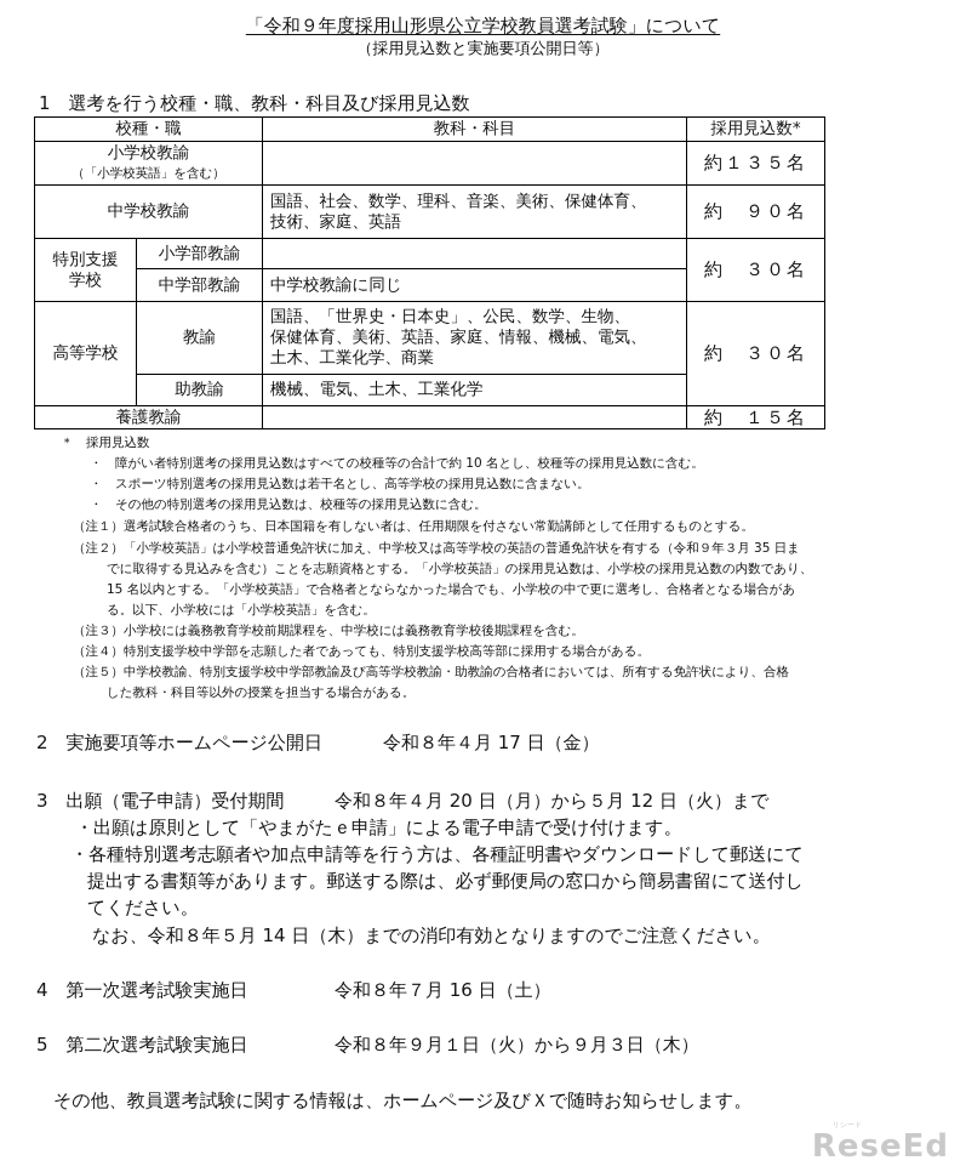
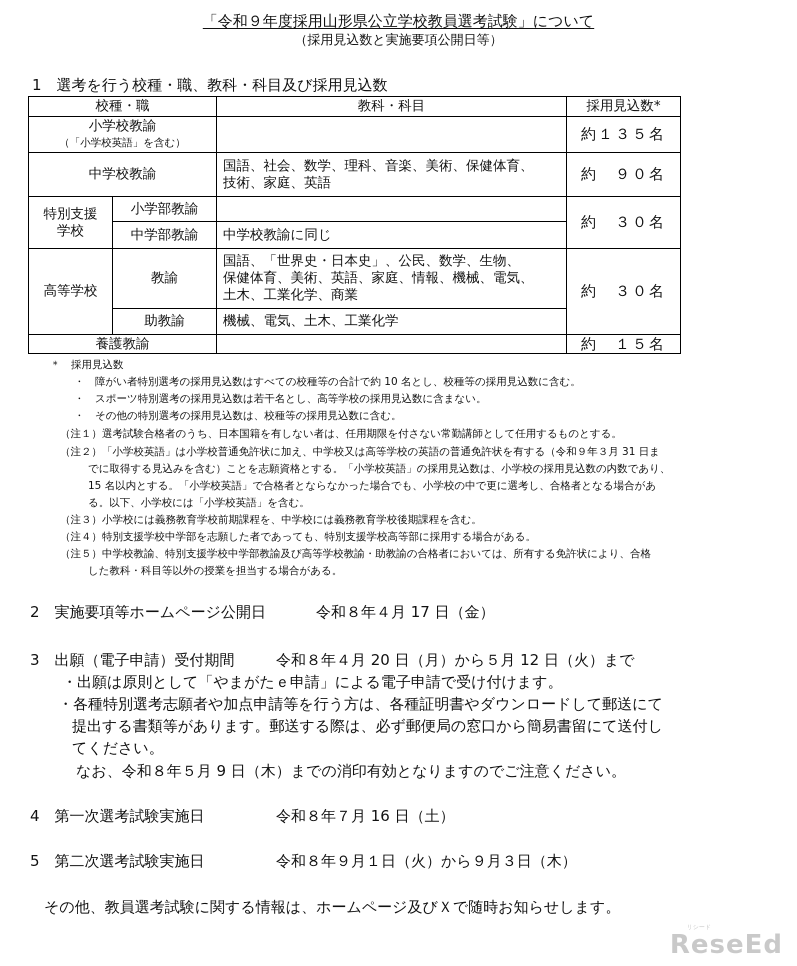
  「令和９年度採用山形県公立学校教員選考試験」について
  （採用見込数と実施要項公開日等）
  1 選考を行う校種・職、教科・科目及び採用見込数
  校種・職	教科・科目	採用見込数*
  小学校教諭 （「小学校英語」を含む）		約１３５名
  中学校教諭	国語、社会、数学、理科、音楽、美術、保健体育、 技術、家庭、英語	約 ９０名
  特別支援 学校	小学部教諭		約 ３０名
  中学部教諭	中学校教諭に同じ
  高等学校	教諭	国語、「世界史・日本史」、公民、数学、生物、 保健体育、美術、英語、家庭、情報、機械、電気、 土木、工業化学、商業	約 ３０名
  助教諭	機械、電気、土木、工業化学
  養護教諭		約 １５名
  ＊ 採用見込数
  ・ 障がい者特別選考の採用見込数はすべての校種等の合計で約 10 名とし、校種等の採用見込数に含む。
  ・ スポーツ特別選考の採用見込数は若干名とし、高等学校の採用見込数に含まない。
  ・ その他の特別選考の採用見込数は、校種等の採用見込数に含む。
  （注１）選考試験合格者のうち、日本国籍を有しない者は、任用期限を付さない常勤講師として任用するものとする。
- （注２）「小学校英語」は小学校普通免許状に加え、中学校又は高等学校の英語の普通免許状を有する（令和９年３月 35 日ま
+ （注２）「小学校英語」は小学校普通免許状に加え、中学校又は高等学校の英語の普通免許状を有する（令和９年３月 31 日ま
  でに取得する見込みを含む）ことを志願資格とする。「小学校英語」の採用見込数は、小学校の採用見込数の内数であり、
  15 名以内とする。「小学校英語」で合格者とならなかった場合でも、小学校の中で更に選考し、合格者となる場合があ
  る。以下、小学校には「小学校英語」を含む。
  （注３）小学校には義務教育学校前期課程を、中学校には義務教育学校後期課程を含む。
  （注４）特別支援学校中学部を志願した者であっても、特別支援学校高等部に採用する場合がある。
  （注５）中学校教諭、特別支援学校中学部教諭及び高等学校教諭・助教諭の合格者においては、所有する免許状により、合格
  した教科・科目等以外の授業を担当する場合がある。
  2 実施要項等ホームページ公開日
  令和８年４月 17 日（金）
  3 出願（電子申請）受付期間
  令和８年４月 20 日（月）から５月 12 日（火）まで
  ・出願は原則として「やまがたｅ申請」による電子申請で受け付けます。
  ・各種特別選考志願者や加点申請等を行う方は、各種証明書やダウンロードして郵送にて
  提出する書類等があります。郵送する際は、必ず郵便局の窓口から簡易書留にて送付し
  てください。
- なお、令和８年５月 14 日（木）までの消印有効となりますのでご注意ください。
+ なお、令和８年５月 9 日（木）までの消印有効となりますのでご注意ください。
  4 第一次選考試験実施日
  令和８年７月 16 日（土）
  5 第二次選考試験実施日
  令和８年９月１日（火）から９月３日（木）
  その他、教員選考試験に関する情報は、ホームページ及びＸで随時お知らせします。
  ReseEd
